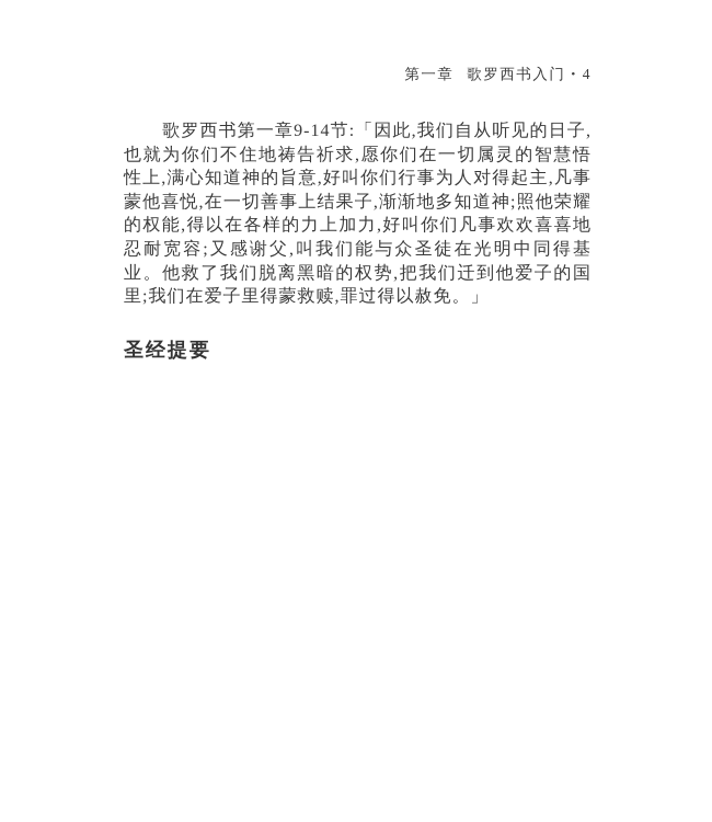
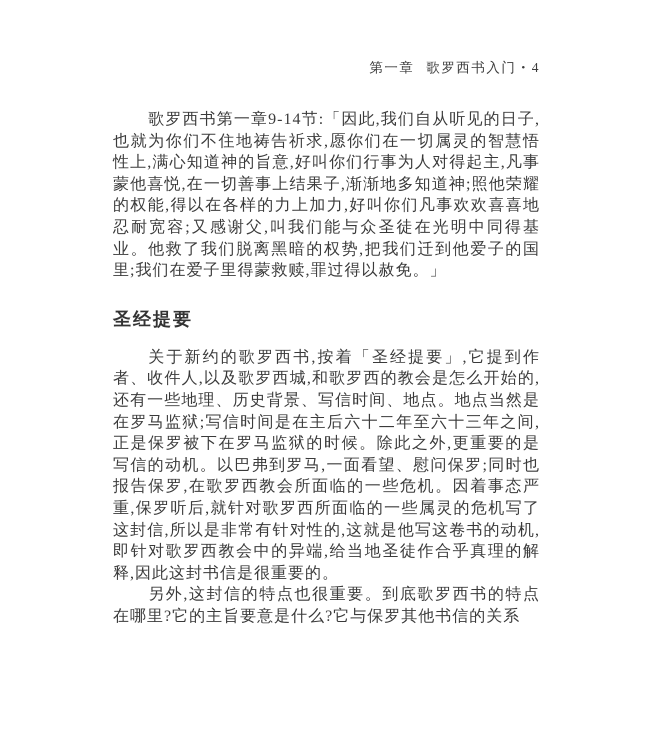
  第一章 歌罗西书入门 • 4
  歌罗西书第一章9-14节:「因此,我们自从听见的日子,也就为你们不住地祷告祈求,愿你们在一切属灵的智慧悟性上,满心知道神的旨意,好叫你们行事为人对得起主,凡事蒙他喜悦,在一切善事上结果子,渐渐地多知道神;照他荣耀的权能,得以在各样的力上加力,好叫你们凡事欢欢喜喜地忍耐宽容;又感谢父,叫我们能与众圣徒在光明中同得基业。他救了我们脱离黑暗的权势,把我们迁到他爱子的国里;我们在爱子里得蒙救赎,罪过得以赦免。」
  圣经提要
+ 关于新约的歌罗西书,按着「圣经提要」,它提到作者、收件人,以及歌罗西城,和歌罗西的教会是怎么开始的,还有一些地理、历史背景、写信时间、地点。地点当然是在罗马监狱;写信时间是在主后六十二年至六十三年之间,正是保罗被下在罗马监狱的时候。除此之外,更重要的是写信的动机。以巴弗到罗马,一面看望、慰问保罗;同时也报告保罗,在歌罗西教会所面临的一些危机。因着事态严重,保罗听后,就针对歌罗西所面临的一些属灵的危机写了这封信,所以是非常有针对性的,这就是他写这卷书的动机,即针对歌罗西教会中的异端,给当地圣徒作合乎真理的解释,因此这封书信是很重要的。
+ 另外,这封信的特点也很重要。到底歌罗西书的特点在哪里?它的主旨要意是什么?它与保罗其他书信的关系
